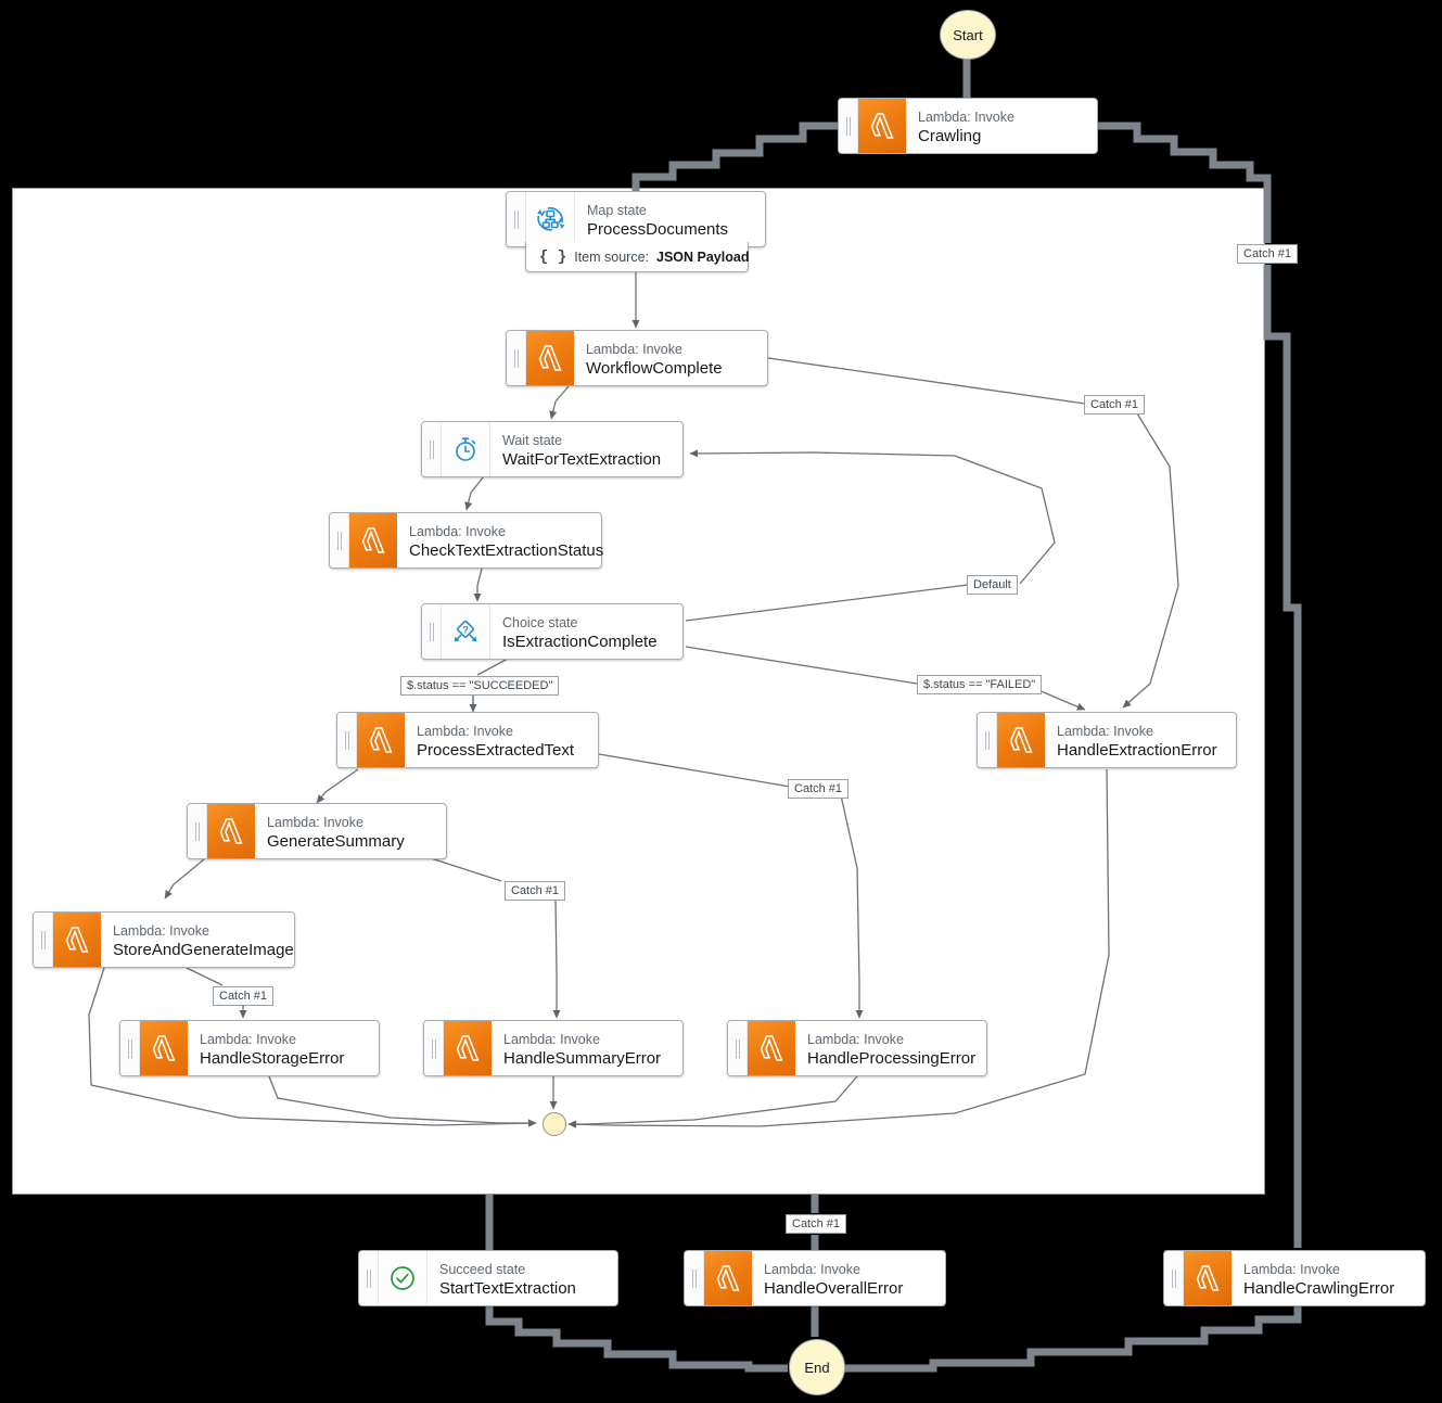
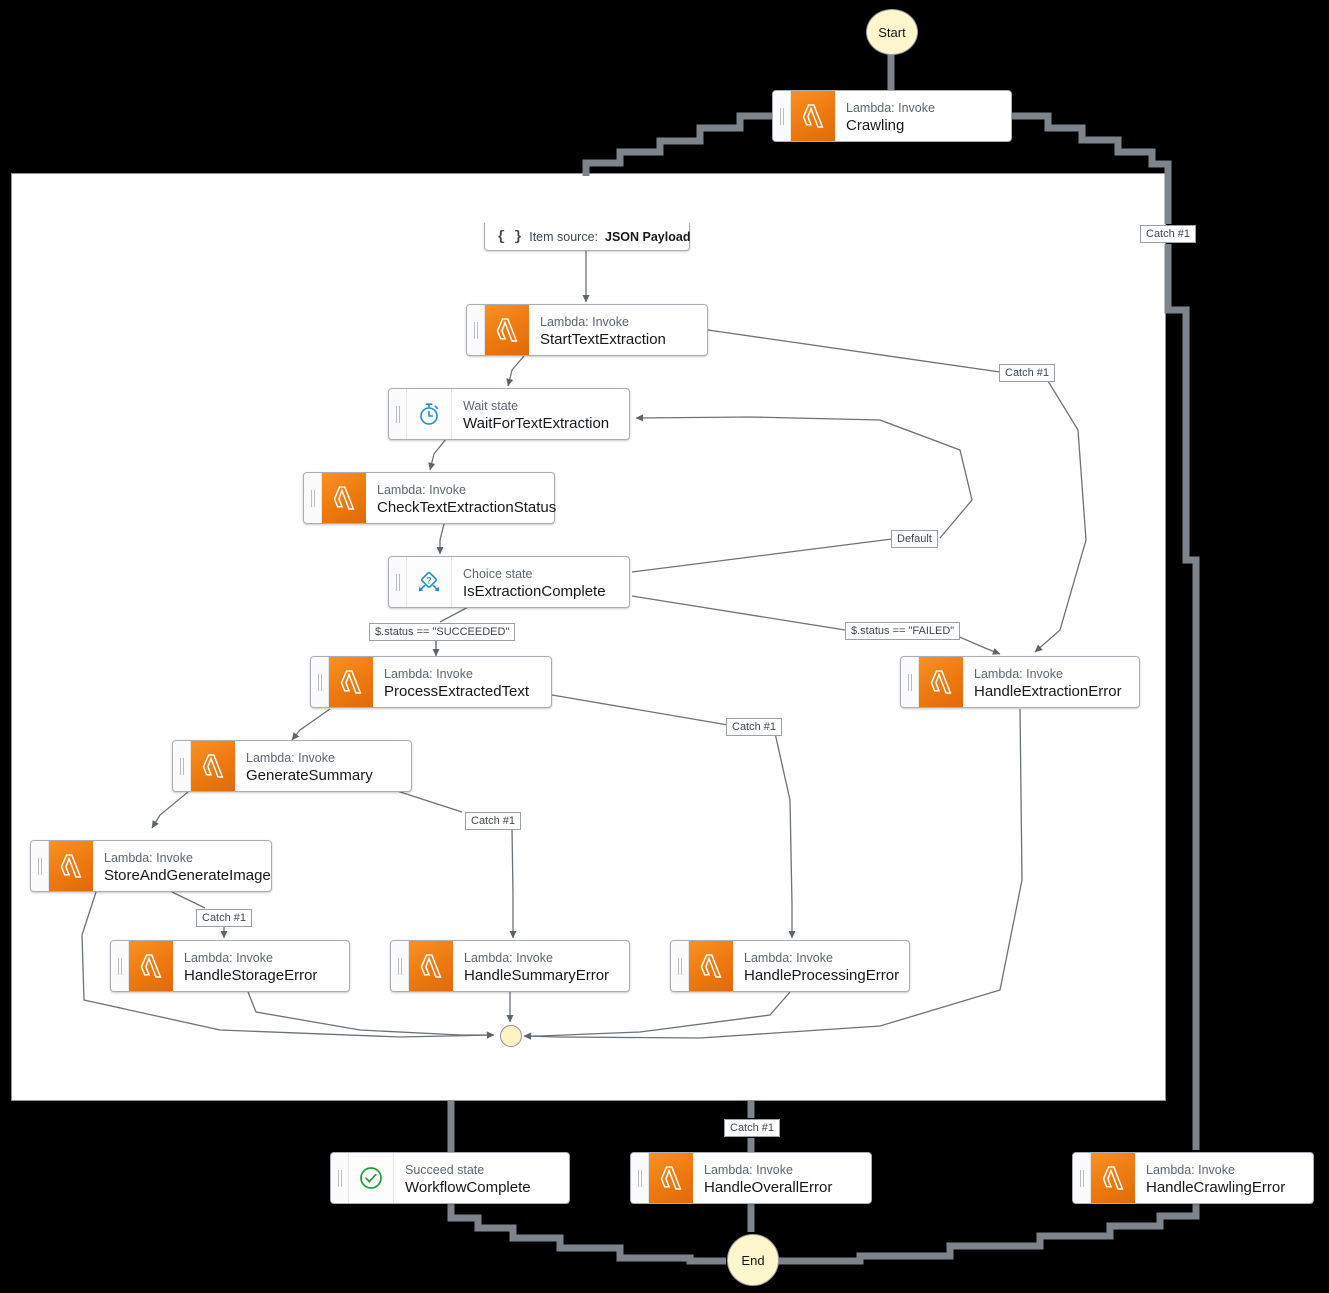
  Start
  Lambda: Invoke
  Crawling
- Map state
- ProcessDocuments
  { }
  Item source:
  JSON Payload
  Lambda: Invoke
- WorkflowComplete
+ StartTextExtraction
  Wait state
  WaitForTextExtraction
  Lambda: Invoke
  CheckTextExtractionStatus
  ?
  Choice state
  IsExtractionComplete
  Lambda: Invoke
  ProcessExtractedText
  Lambda: Invoke
  HandleExtractionError
  Lambda: Invoke
  GenerateSummary
  Lambda: Invoke
  StoreAndGenerateImage
  Lambda: Invoke
  HandleStorageError
  Lambda: Invoke
  HandleSummaryError
  Lambda: Invoke
  HandleProcessingError
  Succeed state
- StartTextExtraction
+ WorkflowComplete
  Lambda: Invoke
  HandleOverallError
  Lambda: Invoke
  HandleCrawlingError
  End
  Catch #1
  Catch #1
  Default
  $.status == "SUCCEEDED"
  $.status == "FAILED"
  Catch #1
  Catch #1
  Catch #1
  Catch #1
